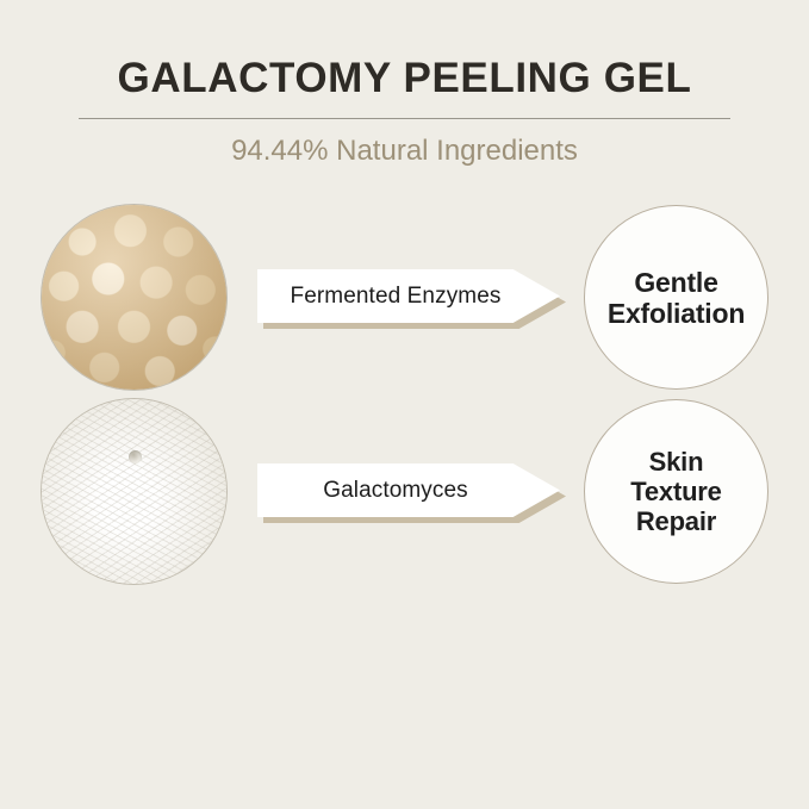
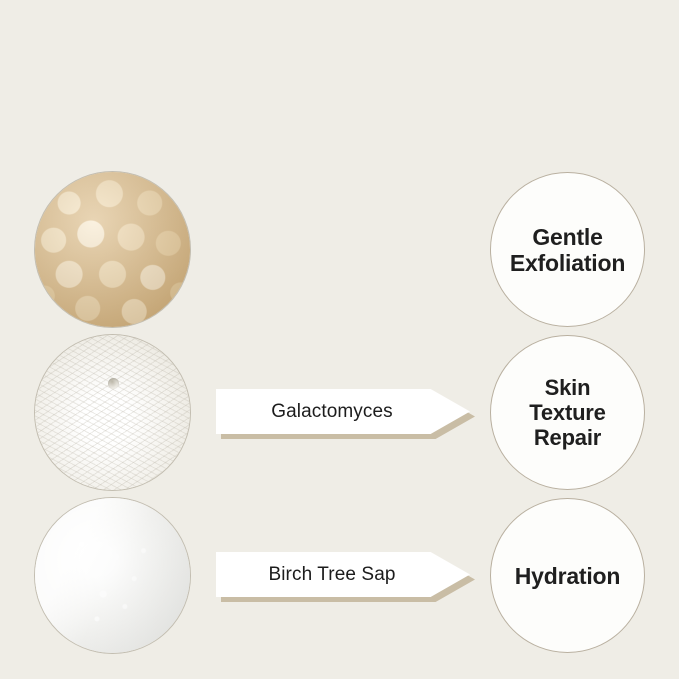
- GALACTOMY PEELING GEL
- 94.44% Natural Ingredients
- Fermented Enzymes
  Gentle
  Exfoliation
  Galactomyces
  Skin
  Texture
  Repair
+ Birch Tree Sap
+ Hydration
